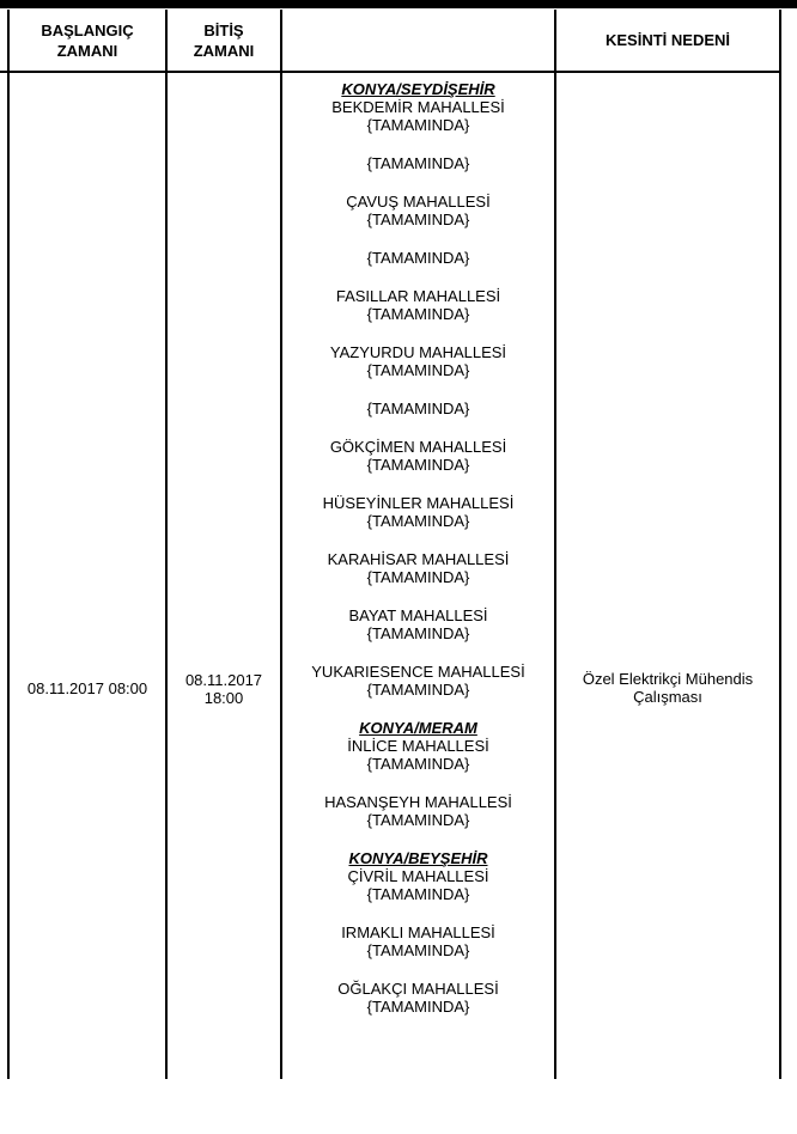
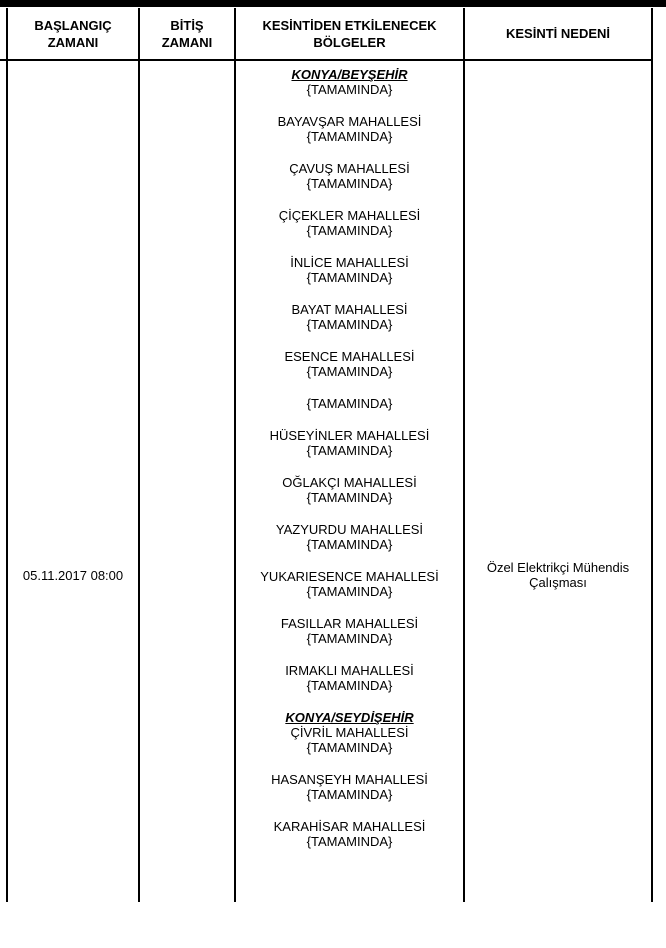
  BAŞLANGIÇ
  ZAMANI
  BİTİŞ
  ZAMANI
+ KESİNTİDEN ETKİLENECEK
+ BÖLGELER
  KESİNTİ NEDENİ
- 08.11.2017 08:00
+ 05.11.2017 08:00
- 08.11.2017
- 18:00
- KONYA/SEYDİŞEHİR
+ KONYA/BEYŞEHİR
- BEKDEMİR MAHALLESİ
  {TAMAMINDA}
+ BAYAVŞAR MAHALLESİ
  {TAMAMINDA}
  ÇAVUŞ MAHALLESİ
  {TAMAMINDA}
+ ÇİÇEKLER MAHALLESİ
  {TAMAMINDA}
- FASILLAR MAHALLESİ
+ İNLİCE MAHALLESİ
  {TAMAMINDA}
- YAZYURDU MAHALLESİ
+ BAYAT MAHALLESİ
  {TAMAMINDA}
+ ESENCE MAHALLESİ
  {TAMAMINDA}
- GÖKÇİMEN MAHALLESİ
  {TAMAMINDA}
  HÜSEYİNLER MAHALLESİ
  {TAMAMINDA}
- KARAHİSAR MAHALLESİ
+ OĞLAKÇI MAHALLESİ
  {TAMAMINDA}
- BAYAT MAHALLESİ
+ YAZYURDU MAHALLESİ
  {TAMAMINDA}
  YUKARIESENCE MAHALLESİ
  {TAMAMINDA}
- KONYA/MERAM
- İNLİCE MAHALLESİ
+ FASILLAR MAHALLESİ
  {TAMAMINDA}
- HASANŞEYH MAHALLESİ
+ IRMAKLI MAHALLESİ
  {TAMAMINDA}
- KONYA/BEYŞEHİR
+ KONYA/SEYDİŞEHİR
  ÇİVRİL MAHALLESİ
  {TAMAMINDA}
- IRMAKLI MAHALLESİ
+ HASANŞEYH MAHALLESİ
  {TAMAMINDA}
- OĞLAKÇI MAHALLESİ
+ KARAHİSAR MAHALLESİ
  {TAMAMINDA}
  Özel Elektrikçi Mühendis
  Çalışması
